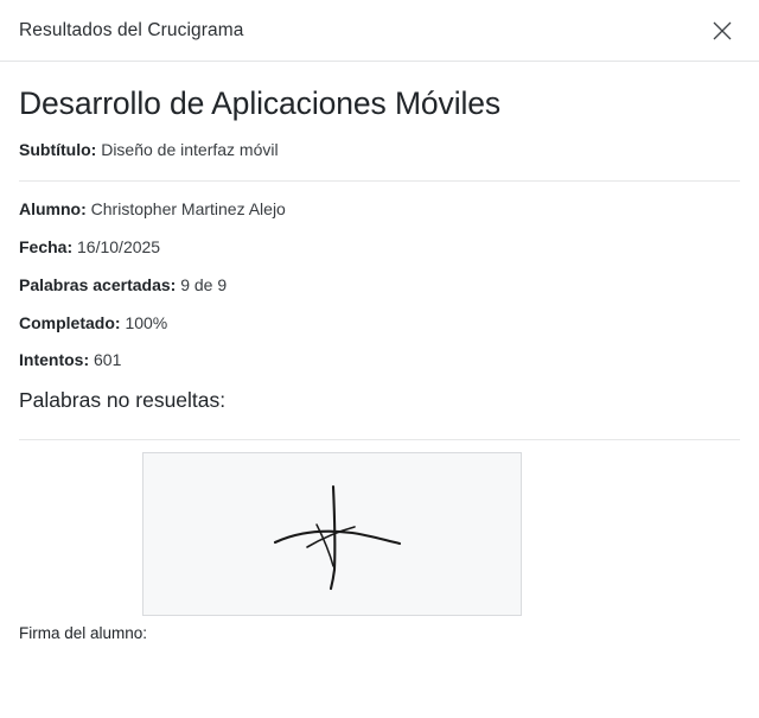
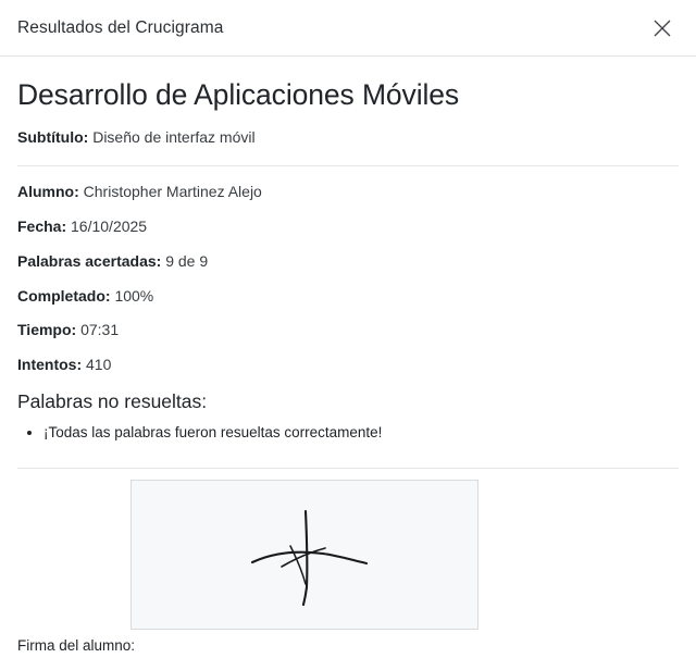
  Resultados del Crucigrama
  Desarrollo de Aplicaciones Móviles
  Subtítulo: Diseño de interfaz móvil
  Alumno: Christopher Martinez Alejo
  Fecha: 16/10/2025
  Palabras acertadas: 9 de 9
  Completado: 100%
+ Tiempo: 07:31
- Intentos: 601
+ Intentos: 410
  Palabras no resueltas:
+ ¡Todas las palabras fueron resueltas correctamente!
  Firma del alumno:
